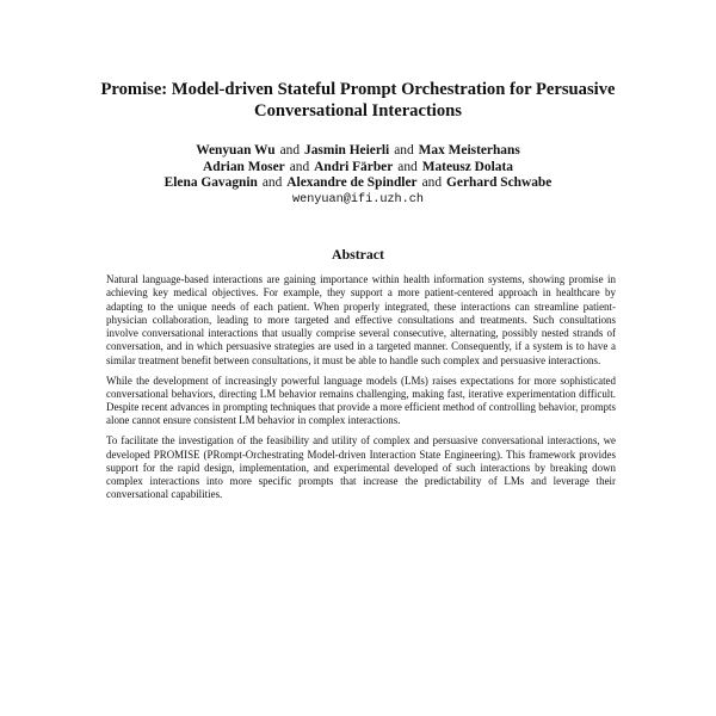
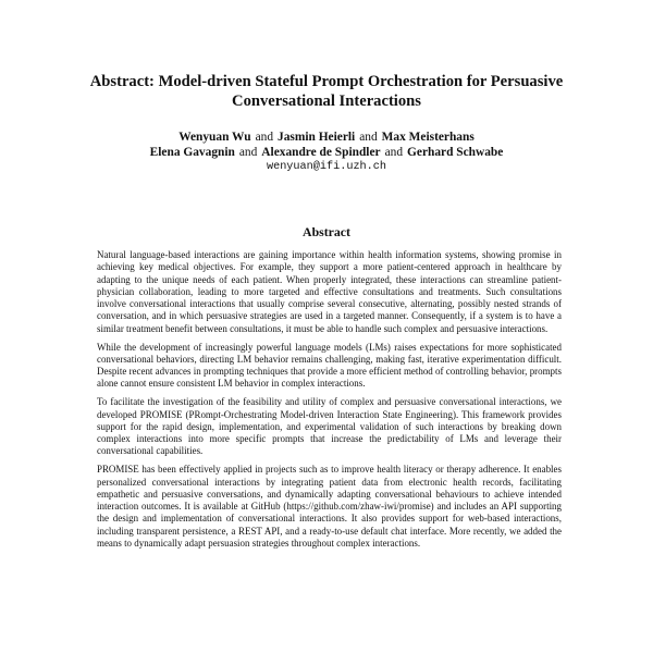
- Promise: Model-driven Stateful Prompt Orchestration for Persuasive Conversational Interactions
+ Abstract: Model-driven Stateful Prompt Orchestration for Persuasive Conversational Interactions
  Wenyuan Wu and Jasmin Heierli and Max Meisterhans
- Adrian Moser and Andri Färber and Mateusz Dolata
  Elena Gavagnin and Alexandre de Spindler and Gerhard Schwabe
  wenyuan@ifi.uzh.ch
  Abstract
  Natural language-based interactions are gaining importance within health information systems, showing promise in achieving key medical objectives. For example, they support a more patient-centered approach in healthcare by adapting to the unique needs of each patient. When properly integrated, these interactions can streamline patient-physician collaboration, leading to more targeted and effective consultations and treatments. Such consultations involve conversational interactions that usually comprise several consecutive, alternating, possibly nested strands of conversation, and in which persuasive strategies are used in a targeted manner. Consequently, if a system is to have a similar treatment benefit between consultations, it must be able to handle such complex and persuasive interactions.
  While the development of increasingly powerful language models (LMs) raises expectations for more sophisticated conversational behaviors, directing LM behavior remains challenging, making fast, iter­ative experimentation difficult. Despite recent advances in prompting techniques that provide a more efficient method of controlling behavior, prompts alone cannot ensure consistent LM behavior in complex interactions.
- To facilitate the investigation of the feasibility and utility of complex and persuasive conversational interactions, we developed PROMISE (PRompt-Orchestrating Model-driven Interaction State Engineering). This framework provides support for the rapid design, implementation, and experimental developed of such interactions by breaking down complex interactions into more specific prompts that increase the predictability of LMs and leverage their conversational capabilities.
+ To facilitate the investigation of the feasibility and utility of complex and persuasive conversational interactions, we developed PROMISE (PRompt-Orchestrating Model-driven Interaction State Engineering). This framework provides support for the rapid design, implementation, and experimental validation of such interactions by breaking down complex interactions into more specific prompts that increase the predictability of LMs and leverage their conversational capabilities.
+ PROMISE has been effectively applied in projects such as to improve health literacy or therapy adherence. It enables personalized conversational interactions by integrating patient data from electronic health records, facilitating empathetic and persuasive conversations, and dynamically adapting conversational behaviours to achieve intended interaction outcomes. It is available at GitHub (https://github.com/zhaw-iwi/promise) and includes an API supporting the design and implementation of conversational interactions. It also provides support for web-based interactions, including transparent persistence, a REST API, and a ready-to-use default chat interface. More recently, we added the means to dynamically adapt persuasion strategies throughout complex interactions.
